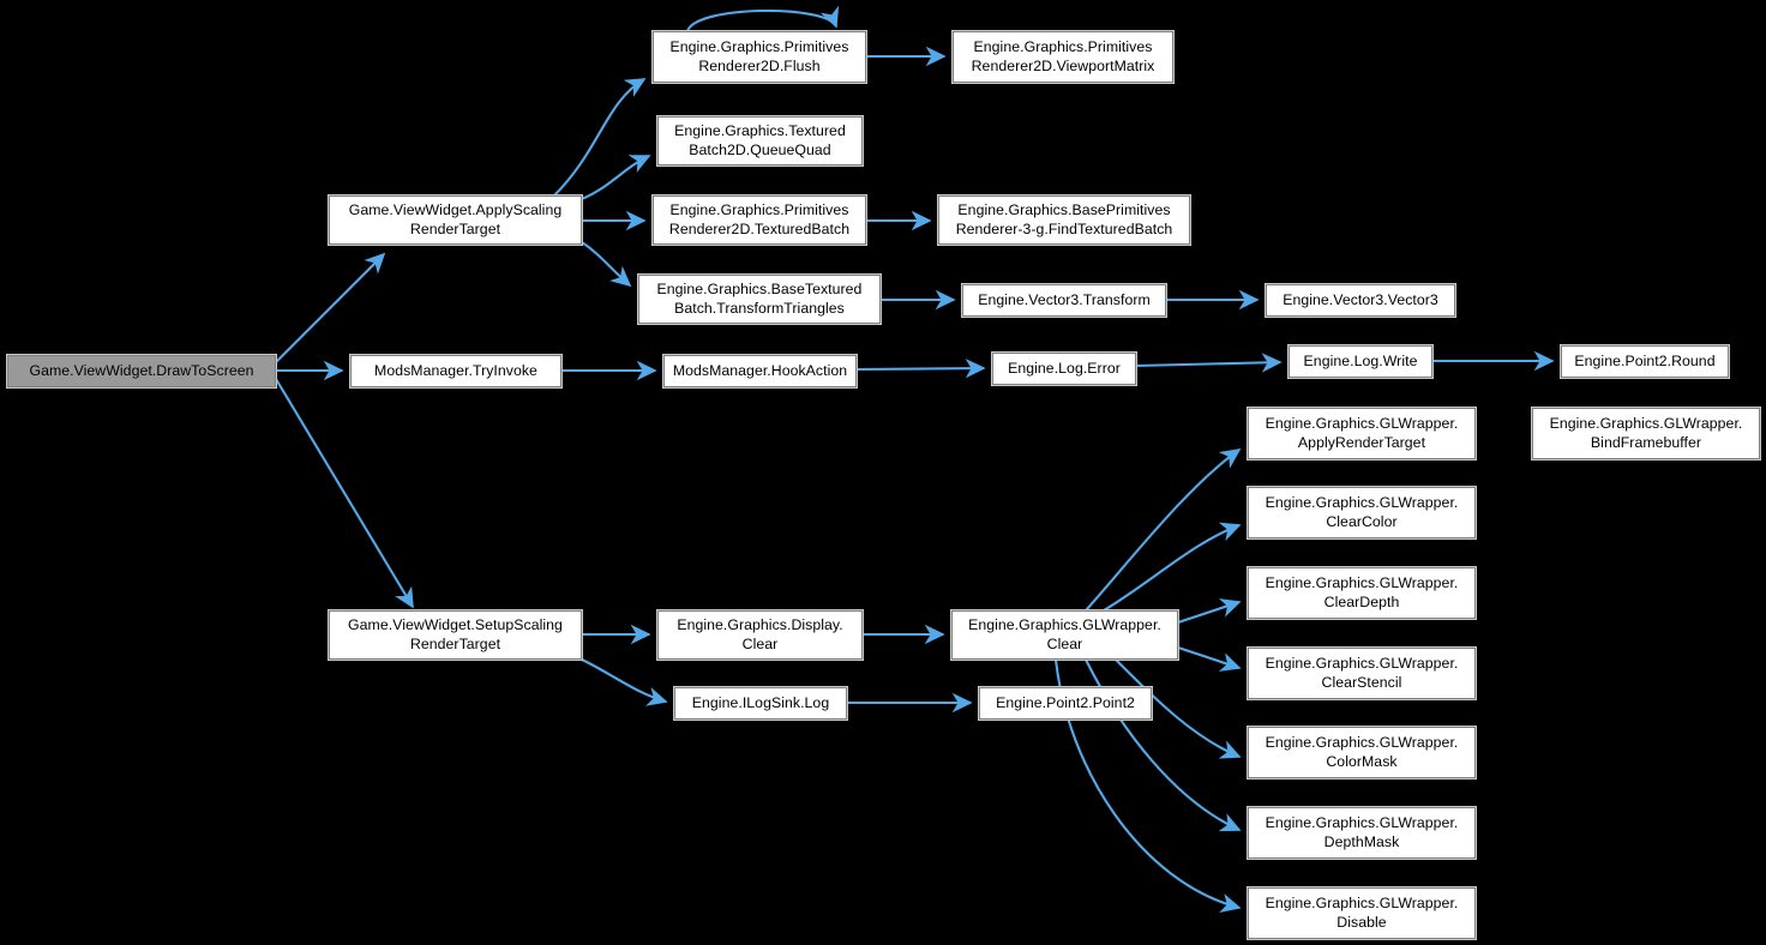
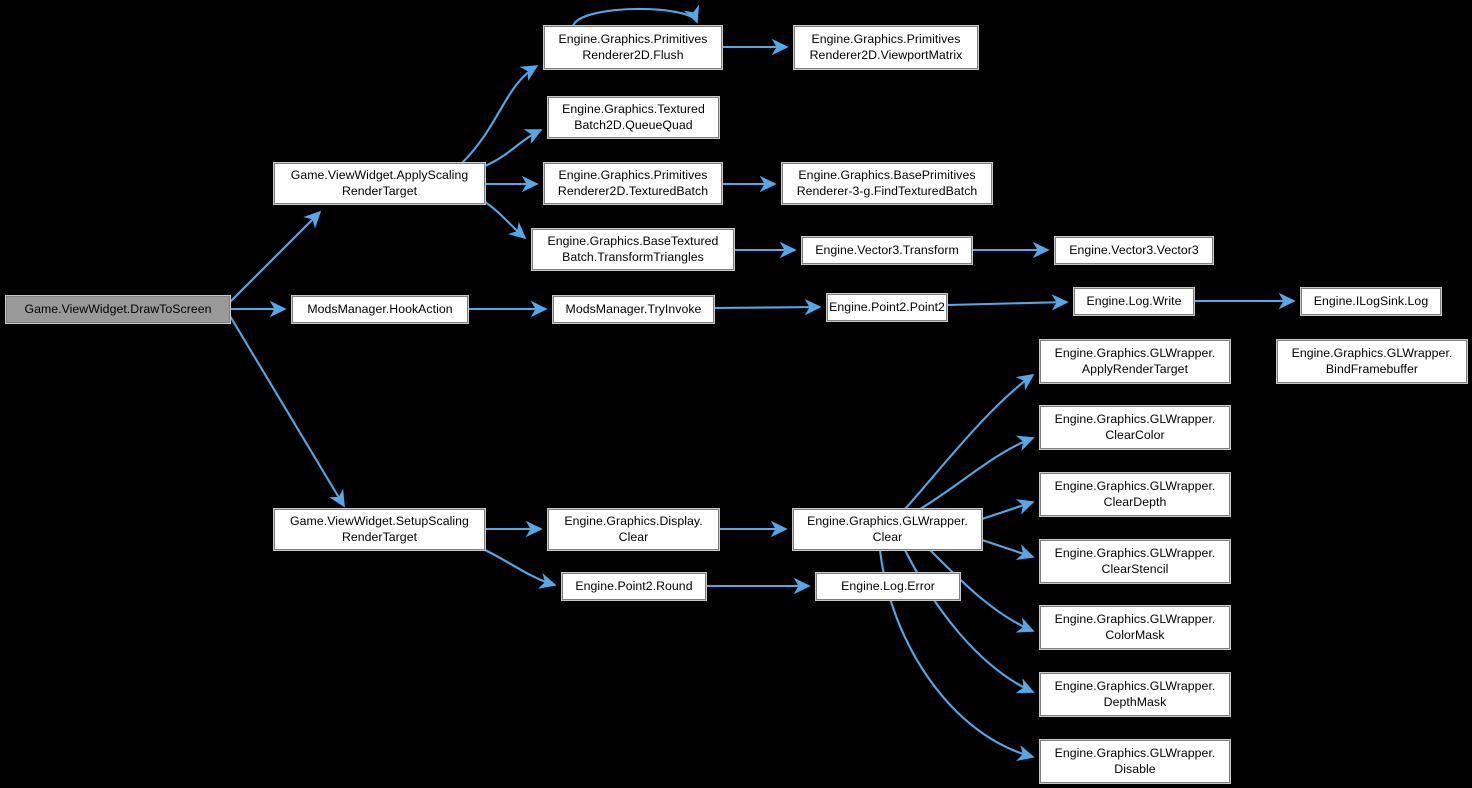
  Game.ViewWidget.DrawToScreen
  Game.ViewWidget.ApplyScaling
  RenderTarget
  Game.ViewWidget.SetupScaling
  RenderTarget
- ModsManager.TryInvoke
+ ModsManager.HookAction
  Engine.Graphics.Primitives
  Renderer2D.Flush
  Engine.Graphics.Textured
  Batch2D.QueueQuad
  Engine.Graphics.Primitives
  Renderer2D.TexturedBatch
  Engine.Graphics.BaseTextured
  Batch.TransformTriangles
- ModsManager.HookAction
+ ModsManager.TryInvoke
  Engine.Graphics.Display.
  Clear
- Engine.ILogSink.Log
+ Engine.Point2.Round
  Engine.Graphics.Primitives
  Renderer2D.ViewportMatrix
  Engine.Graphics.BasePrimitives
  Renderer-3-g.FindTexturedBatch
  Engine.Vector3.Transform
- Engine.Log.Error
+ Engine.Point2.Point2
  Engine.Graphics.GLWrapper.
  Clear
- Engine.Point2.Point2
+ Engine.Log.Error
  Engine.Vector3.Vector3
  Engine.Log.Write
  Engine.Graphics.GLWrapper.
  ApplyRenderTarget
  Engine.Graphics.GLWrapper.
  ClearColor
  Engine.Graphics.GLWrapper.
  ClearDepth
  Engine.Graphics.GLWrapper.
  ClearStencil
  Engine.Graphics.GLWrapper.
  ColorMask
  Engine.Graphics.GLWrapper.
  DepthMask
  Engine.Graphics.GLWrapper.
  Disable
- Engine.Point2.Round
+ Engine.ILogSink.Log
  Engine.Graphics.GLWrapper.
  BindFramebuffer
